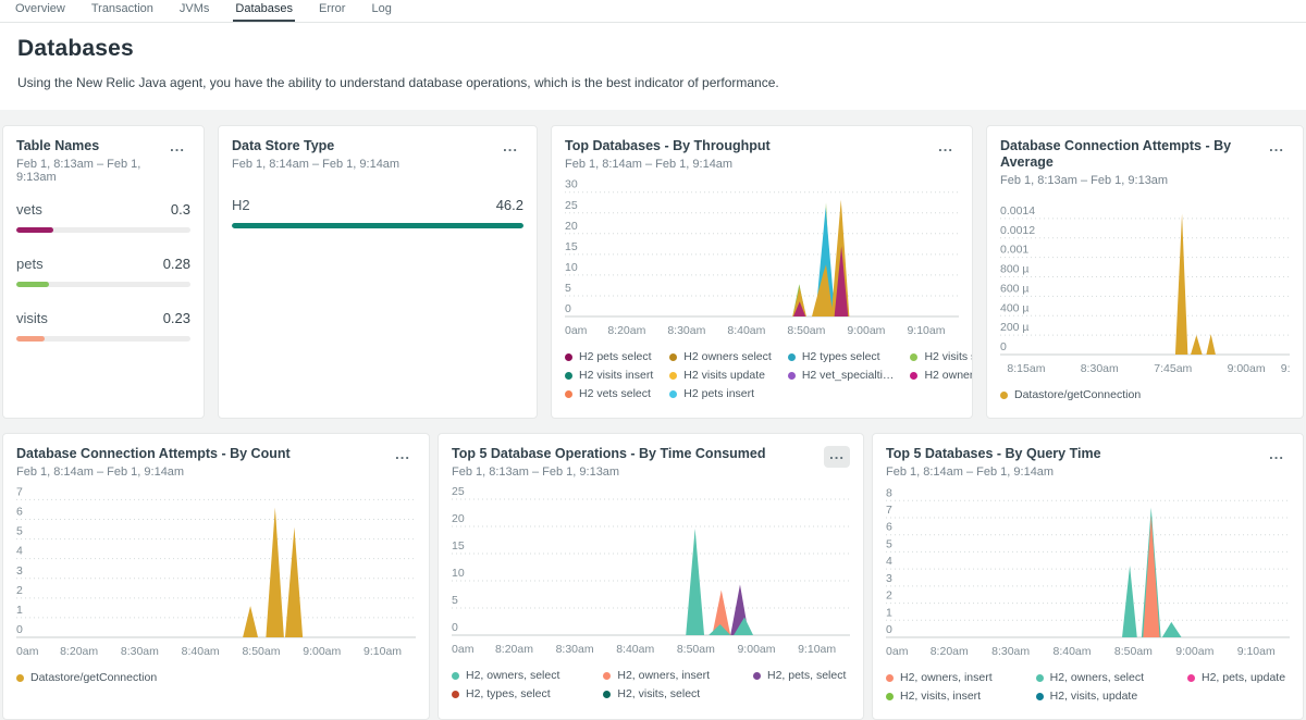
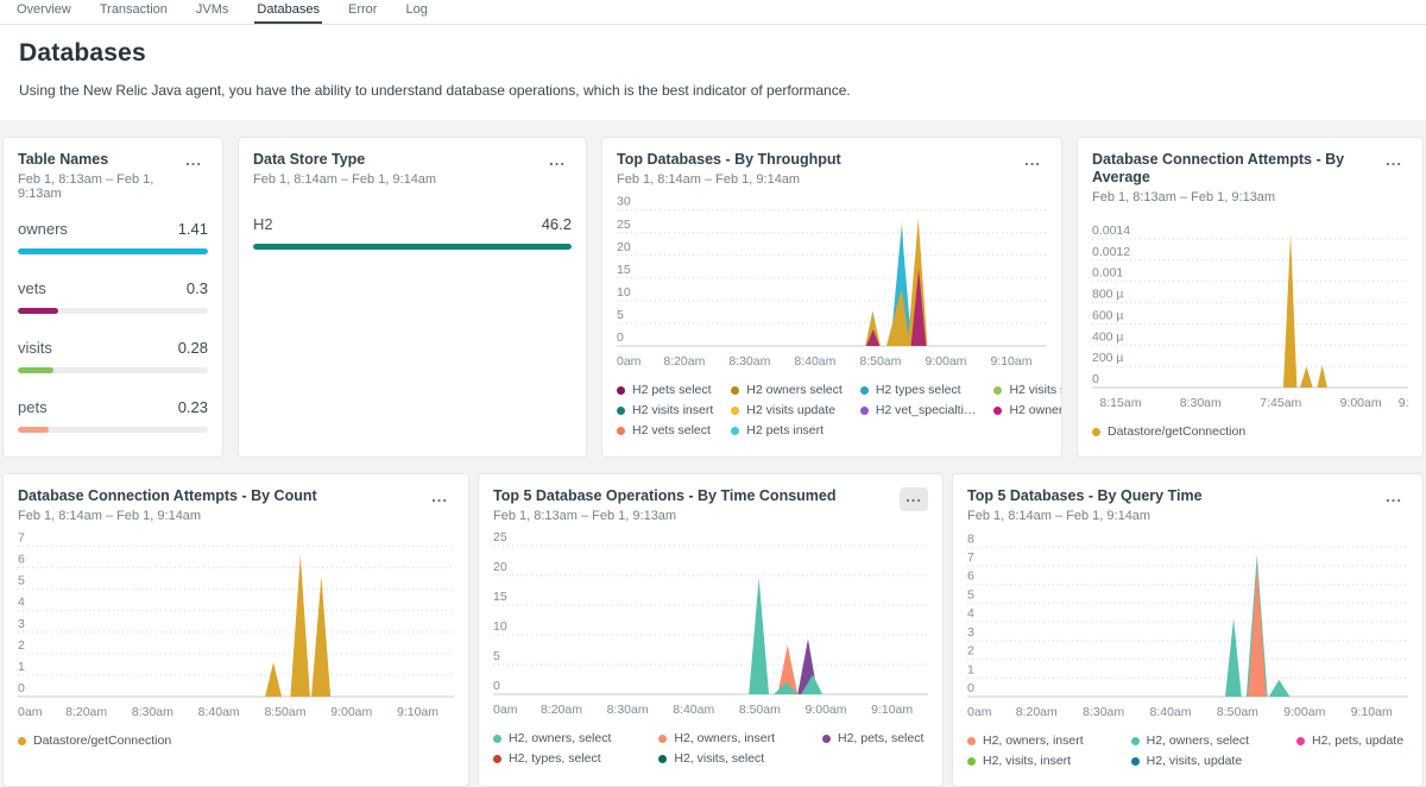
  Overview
  Transaction
  JVMs
  Databases
  Error
  Log
  Databases
  Using the New Relic Java agent, you have the ability to understand database operations, which is the best indicator of performance.
  Table Names
  Feb 1, 8:13am – Feb 1, 9:13am
  ...
+ owners
+ 1.41
  vets
  0.3
- pets
+ visits
  0.28
- visits
+ pets
  0.23
  Data Store Type
  Feb 1, 8:14am – Feb 1, 9:14am
  ...
  H2
  46.2
  Top Databases - By Throughput
  Feb 1, 8:14am – Feb 1, 9:14am
  ...
  30
  25
  20
  15
  10
  5
  0
  8:20am
  8:30am
  8:40am
  8:50am
  9:00am
  9:10am
  H2 pets select
  H2 owners select
  H2 types select
  H2 visits insert
  H2 visits update
  H2 vet_specialti…
  H2 vets select
  H2 pets insert
  Database Connection Attempts - By Average
  Feb 1, 8:13am – Feb 1, 9:13am
  ...
  0.0014
  0.0012
  0.001
  800 µ
  600 µ
  400 µ
  200 µ
  0
  8:15am
  8:30am
  7:45am
  9:00am
  Datastore/getConnection
  Database Connection Attempts - By Count
  Feb 1, 8:14am – Feb 1, 9:14am
  ...
  7
  6
  5
  4
  3
  2
  1
  0
  8:20am
  8:30am
  8:40am
  8:50am
  9:00am
  9:10am
  Datastore/getConnection
  Top 5 Database Operations - By Time Consumed
  Feb 1, 8:13am – Feb 1, 9:13am
  ...
  25
  20
  15
  10
  5
  0
  8:20am
  8:30am
  8:40am
  8:50am
  9:00am
  9:10am
  H2, owners, select
  H2, owners, insert
  H2, pets, select
  H2, types, select
  H2, visits, select
  Top 5 Databases - By Query Time
  Feb 1, 8:14am – Feb 1, 9:14am
  ...
  8
  7
  6
  5
  4
  3
  2
  1
  0
  8:20am
  8:30am
  8:40am
  8:50am
  9:00am
  9:10am
  H2, owners, insert
  H2, owners, select
  H2, pets, update
  H2, visits, insert
  H2, visits, update
